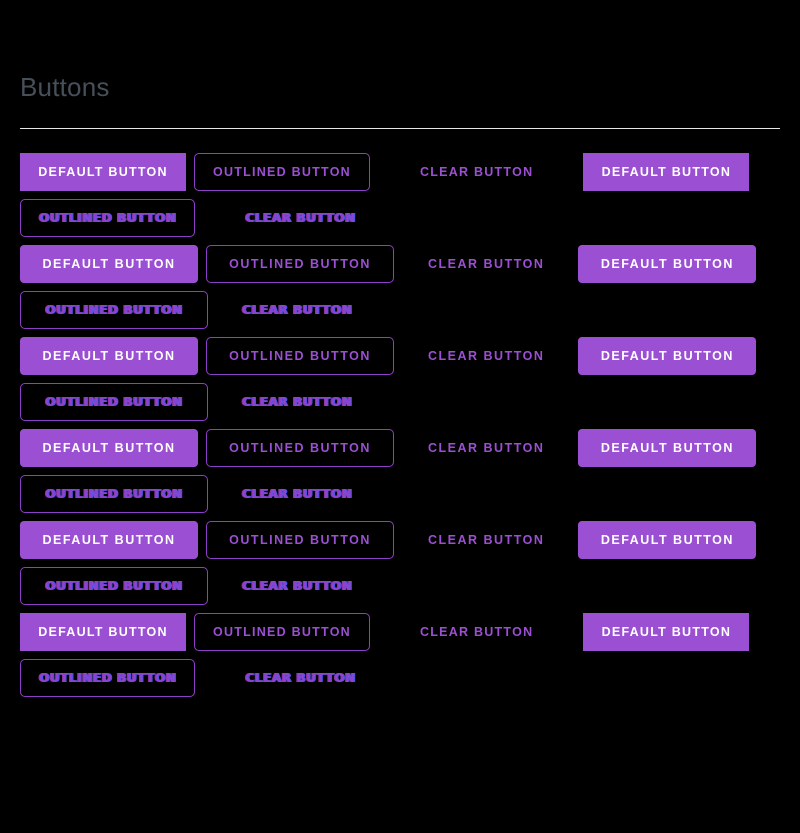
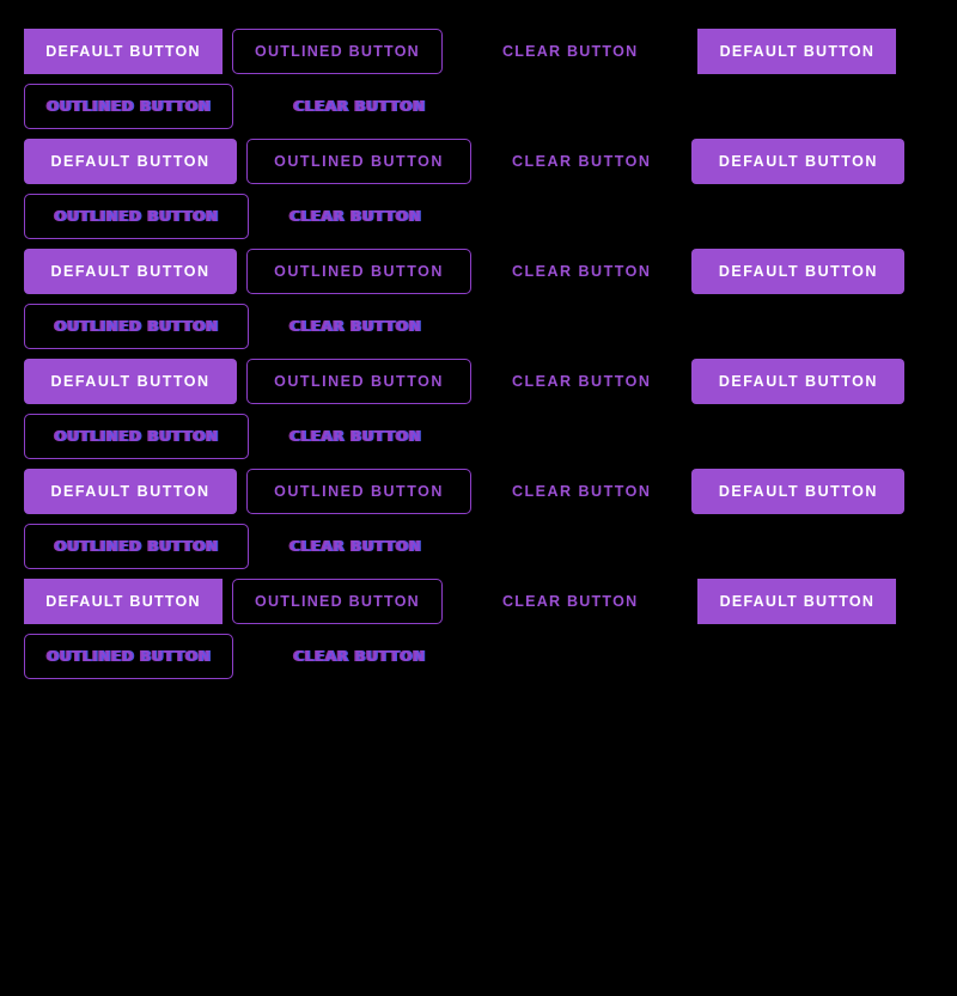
- Buttons
  DEFAULT BUTTON
  OUTLINED BUTTON
  CLEAR BUTTON
  DEFAULT BUTTON
  OUTLINED BUTTON
  CLEAR BUTTON
  DEFAULT BUTTON
  OUTLINED BUTTON
  CLEAR BUTTON
  DEFAULT BUTTON
  OUTLINED BUTTON
  CLEAR BUTTON
  DEFAULT BUTTON
  OUTLINED BUTTON
  CLEAR BUTTON
  DEFAULT BUTTON
  OUTLINED BUTTON
  CLEAR BUTTON
  DEFAULT BUTTON
  OUTLINED BUTTON
  CLEAR BUTTON
  DEFAULT BUTTON
  OUTLINED BUTTON
  CLEAR BUTTON
  DEFAULT BUTTON
  OUTLINED BUTTON
  CLEAR BUTTON
  DEFAULT BUTTON
  OUTLINED BUTTON
  CLEAR BUTTON
  DEFAULT BUTTON
  OUTLINED BUTTON
  CLEAR BUTTON
  DEFAULT BUTTON
  OUTLINED BUTTON
  CLEAR BUTTON
